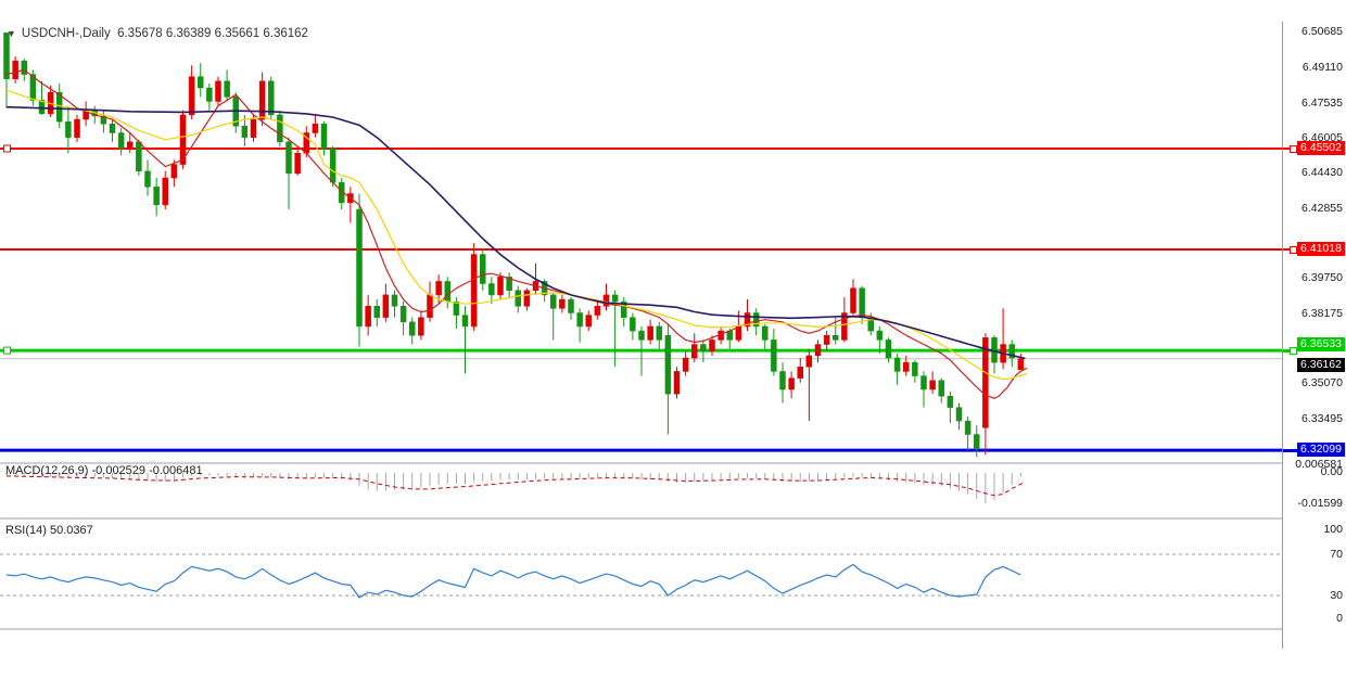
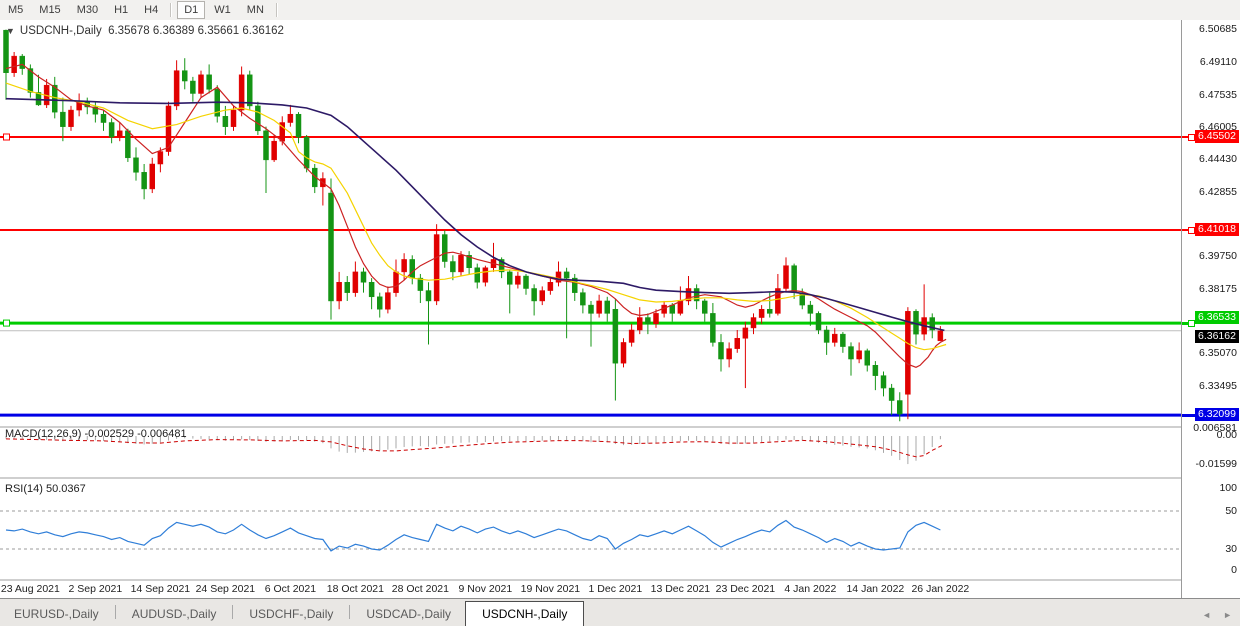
+ M5
+ M15
+ M30
+ H1
+ H4
+ D1
+ W1
+ MN
  ▼ USDCNH-,Daily 6.35678 6.36389 6.35661 6.36162
  MACD(12,26,9) -0.002529 -0.006481
  RSI(14) 50.0367
+ 23 Aug 2021
+ 2 Sep 2021
+ 14 Sep 2021
+ 24 Sep 2021
+ 6 Oct 2021
+ 18 Oct 2021
+ 28 Oct 2021
+ 9 Nov 2021
+ 19 Nov 2021
+ 1 Dec 2021
+ 13 Dec 2021
+ 23 Dec 2021
+ 4 Jan 2022
+ 14 Jan 2022
+ 26 Jan 2022
  6.50685
  6.49110
  6.47535
  6.46005
  6.44430
  6.42855
  6.39750
  6.38175
  6.35070
  6.33495
  6.45502
  6.41018
  6.36533
  6.32099
  6.36162
  0.006581
  0.00
  -0.01599
  100
- 70
+ 50
  30
  0
+ EURUSD-,Daily
+ AUDUSD-,Daily
+ USDCHF-,Daily
+ USDCAD-,Daily
+ USDCNH-,Daily
+ ◄
+ ►
